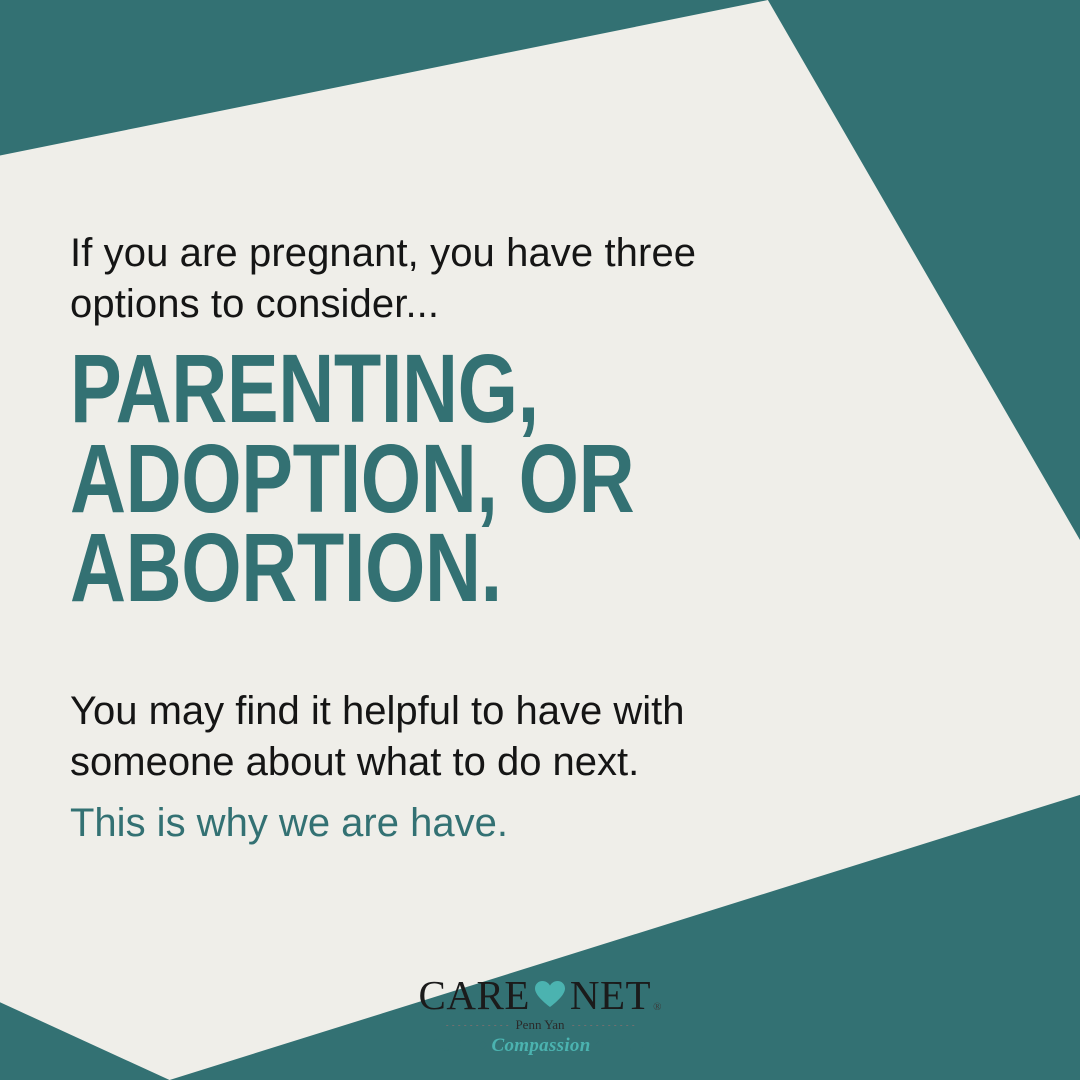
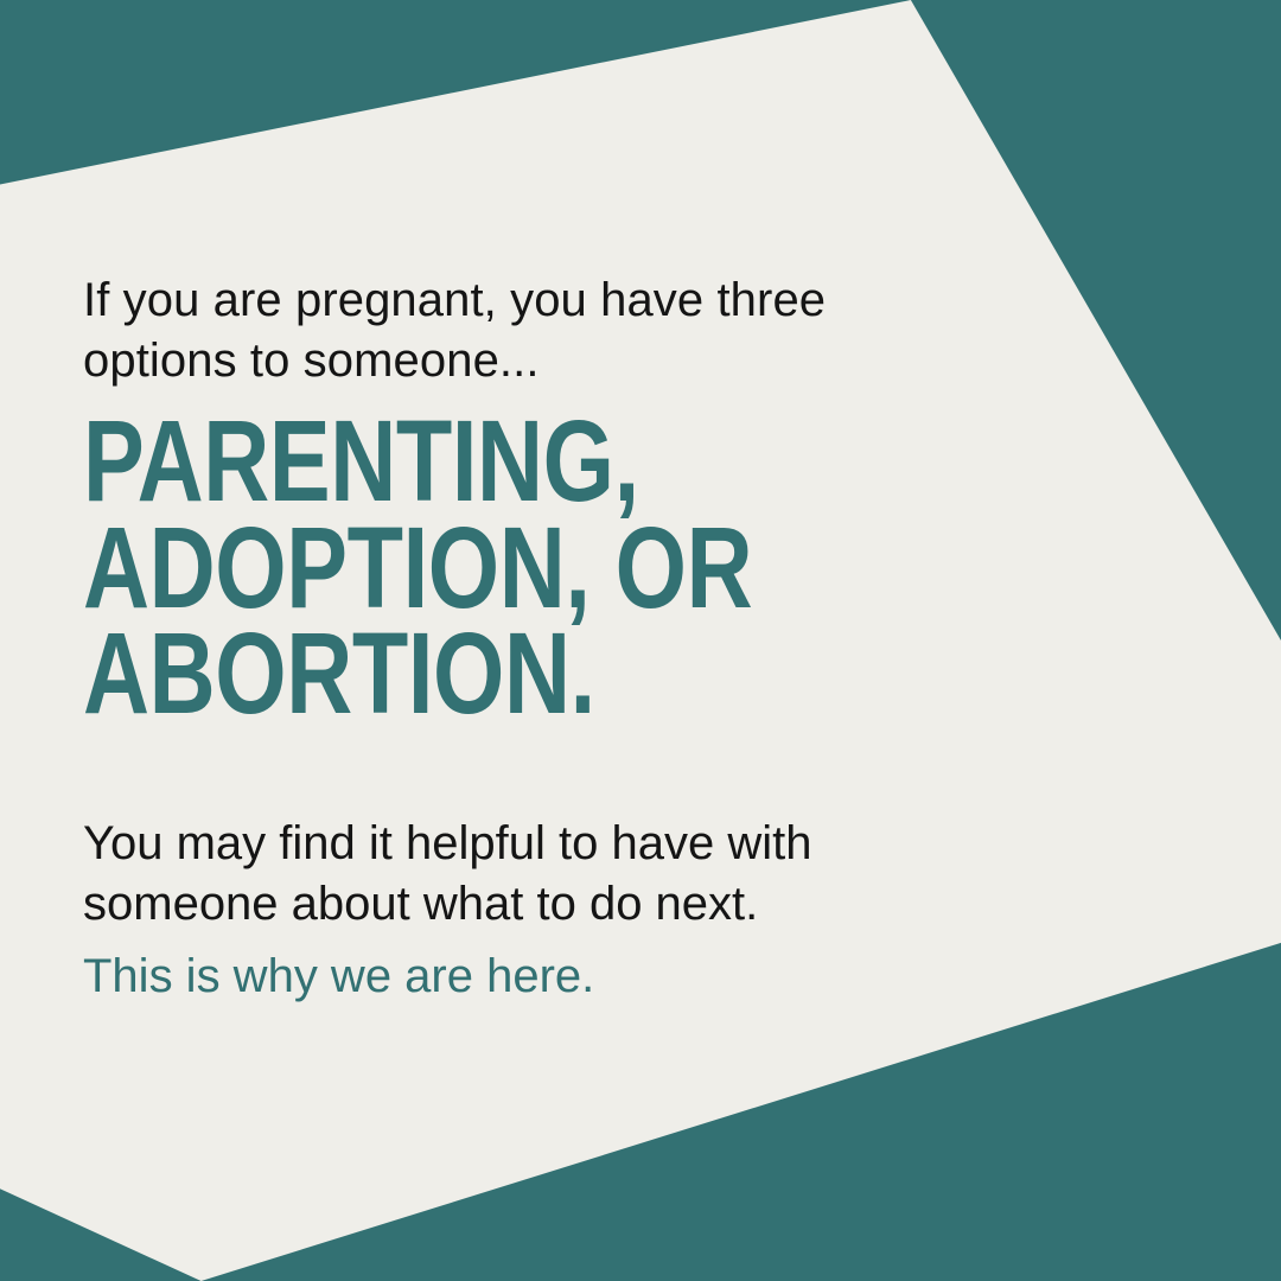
- If you are pregnant, you have three options to consider...
+ If you are pregnant, you have three options to someone...
  PARENTING, ADOPTION, OR ABORTION.
  You may find it helpful to have with someone about what to do next.
- This is why we are have.
+ This is why we are here.
- CARE
- NET
- ®
- Penn Yan
- Compassion
